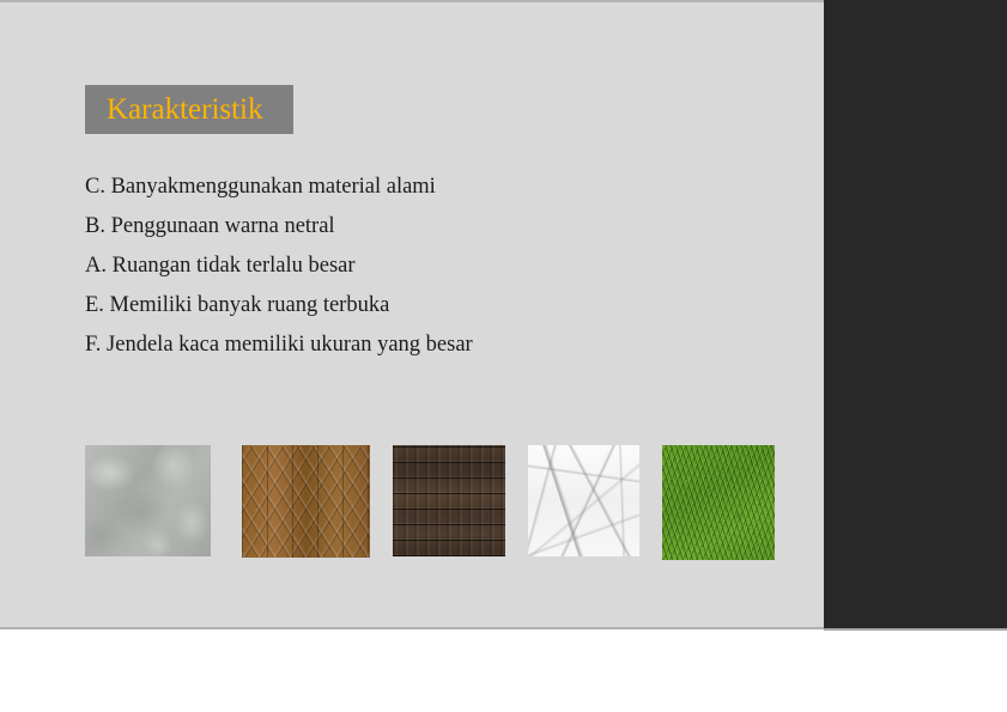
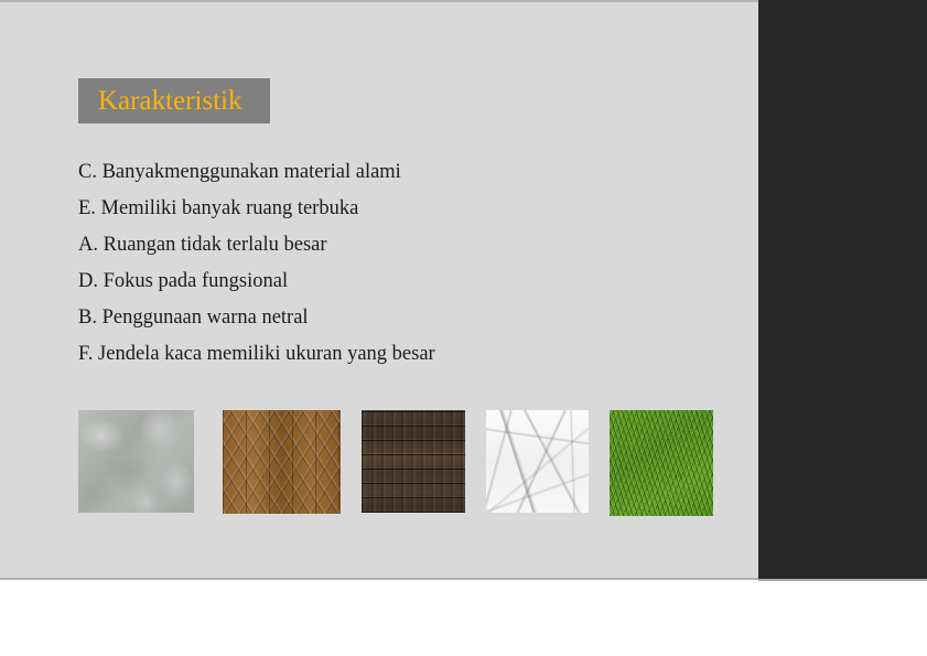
  Karakteristik
  C. Banyakmenggunakan material alami
- B. Penggunaan warna netral
+ E. Memiliki banyak ruang terbuka
  A. Ruangan tidak terlalu besar
+ D. Fokus pada fungsional
- E. Memiliki banyak ruang terbuka
+ B. Penggunaan warna netral
  F. Jendela kaca memiliki ukuran yang besar
